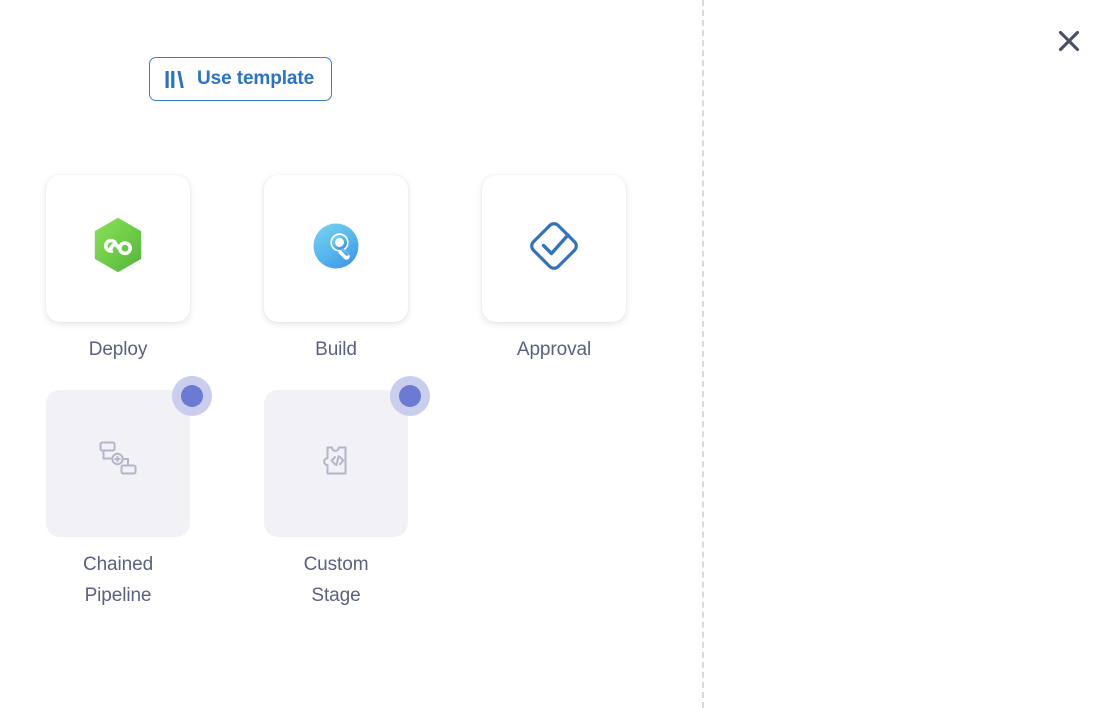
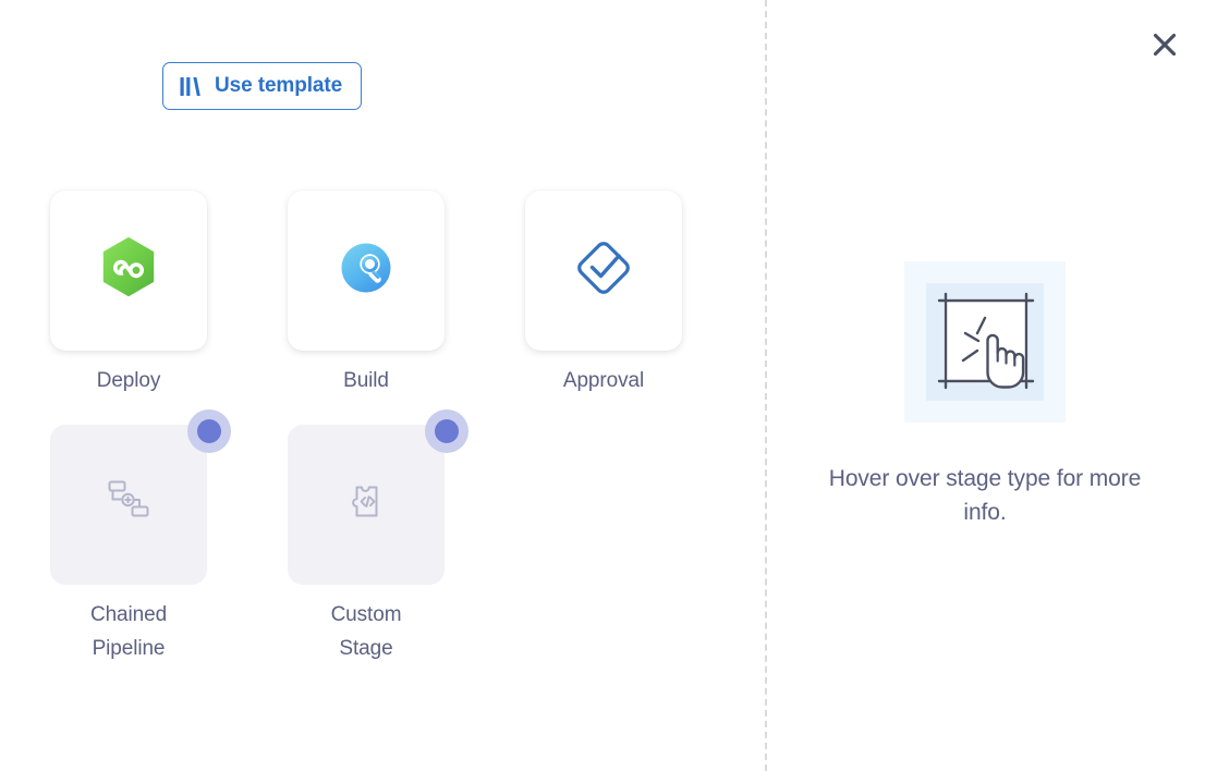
  Use template
  Deploy
  Build
  Approval
  Chained
  Pipeline
  Custom
  Stage
+ Hover over stage type for more info.
